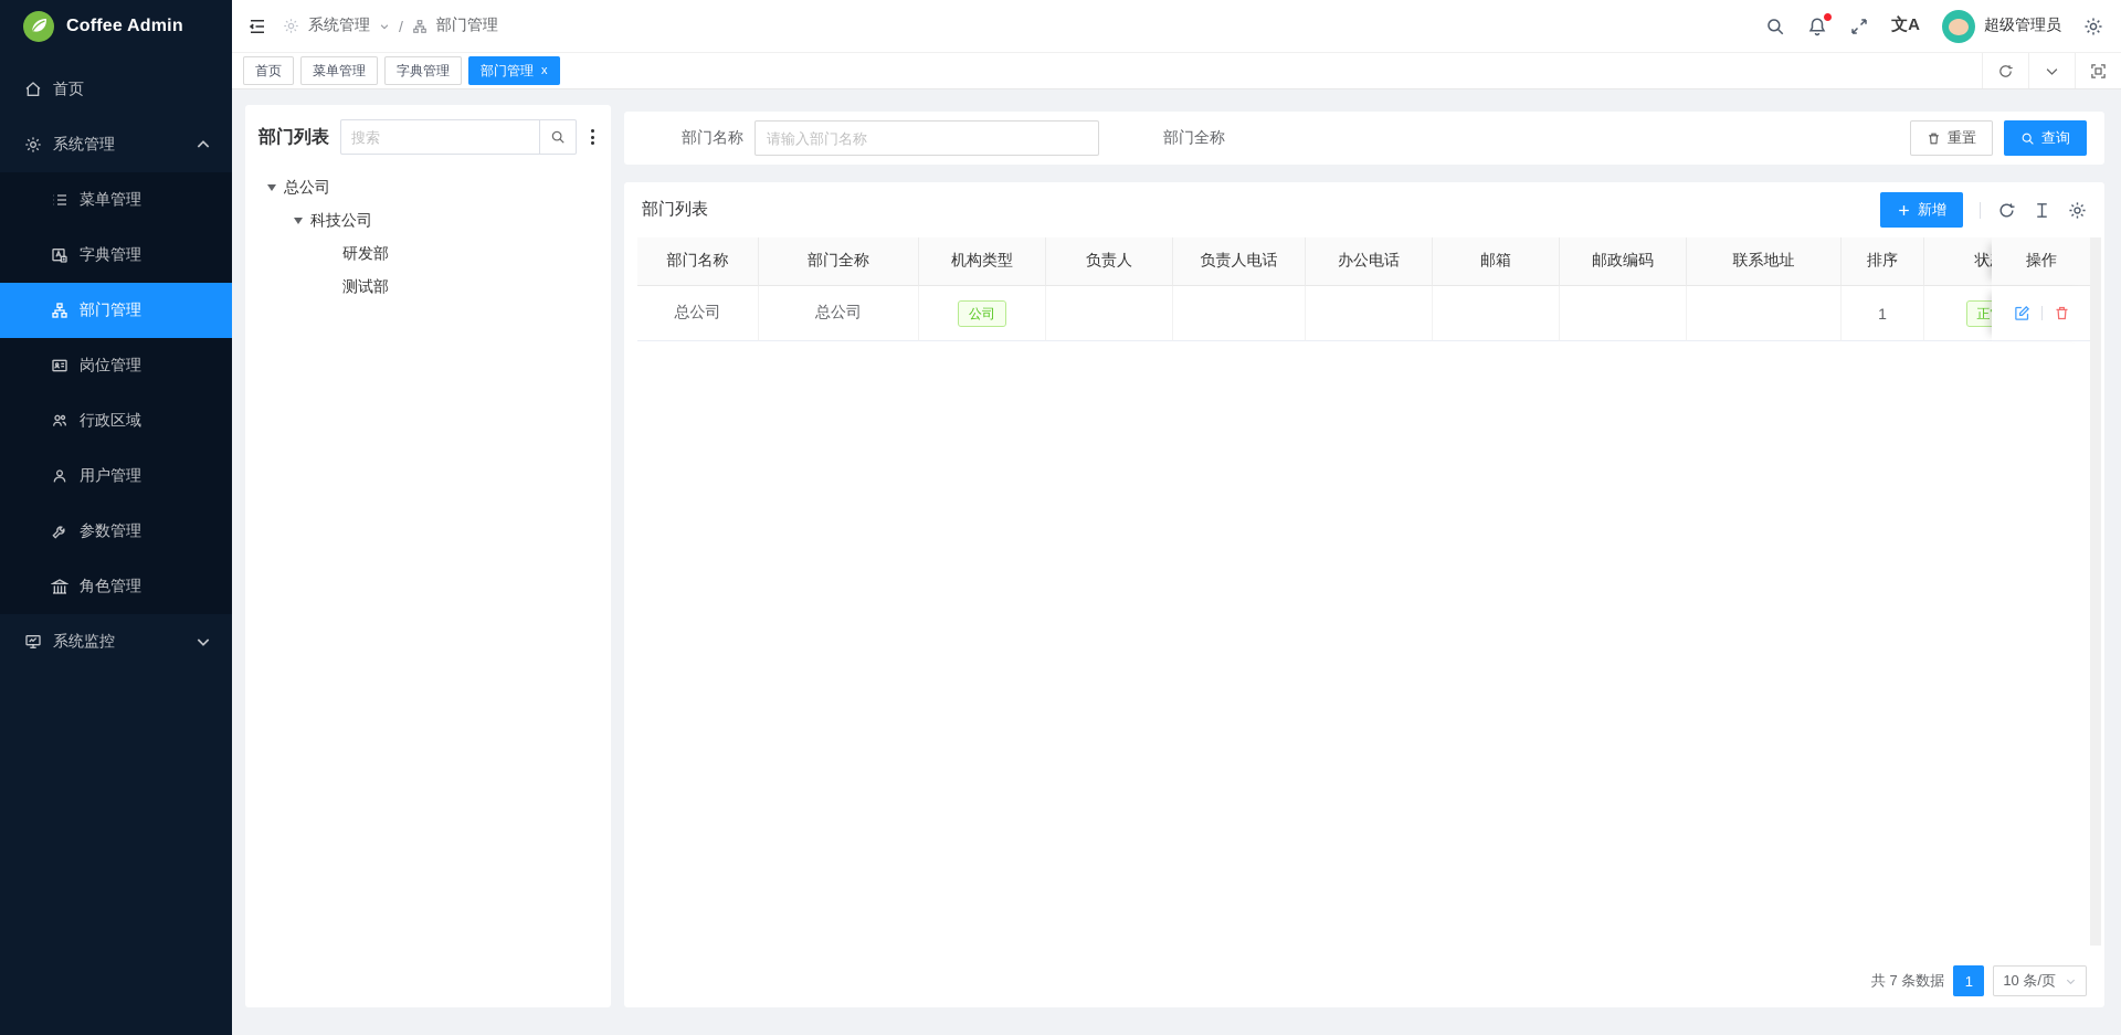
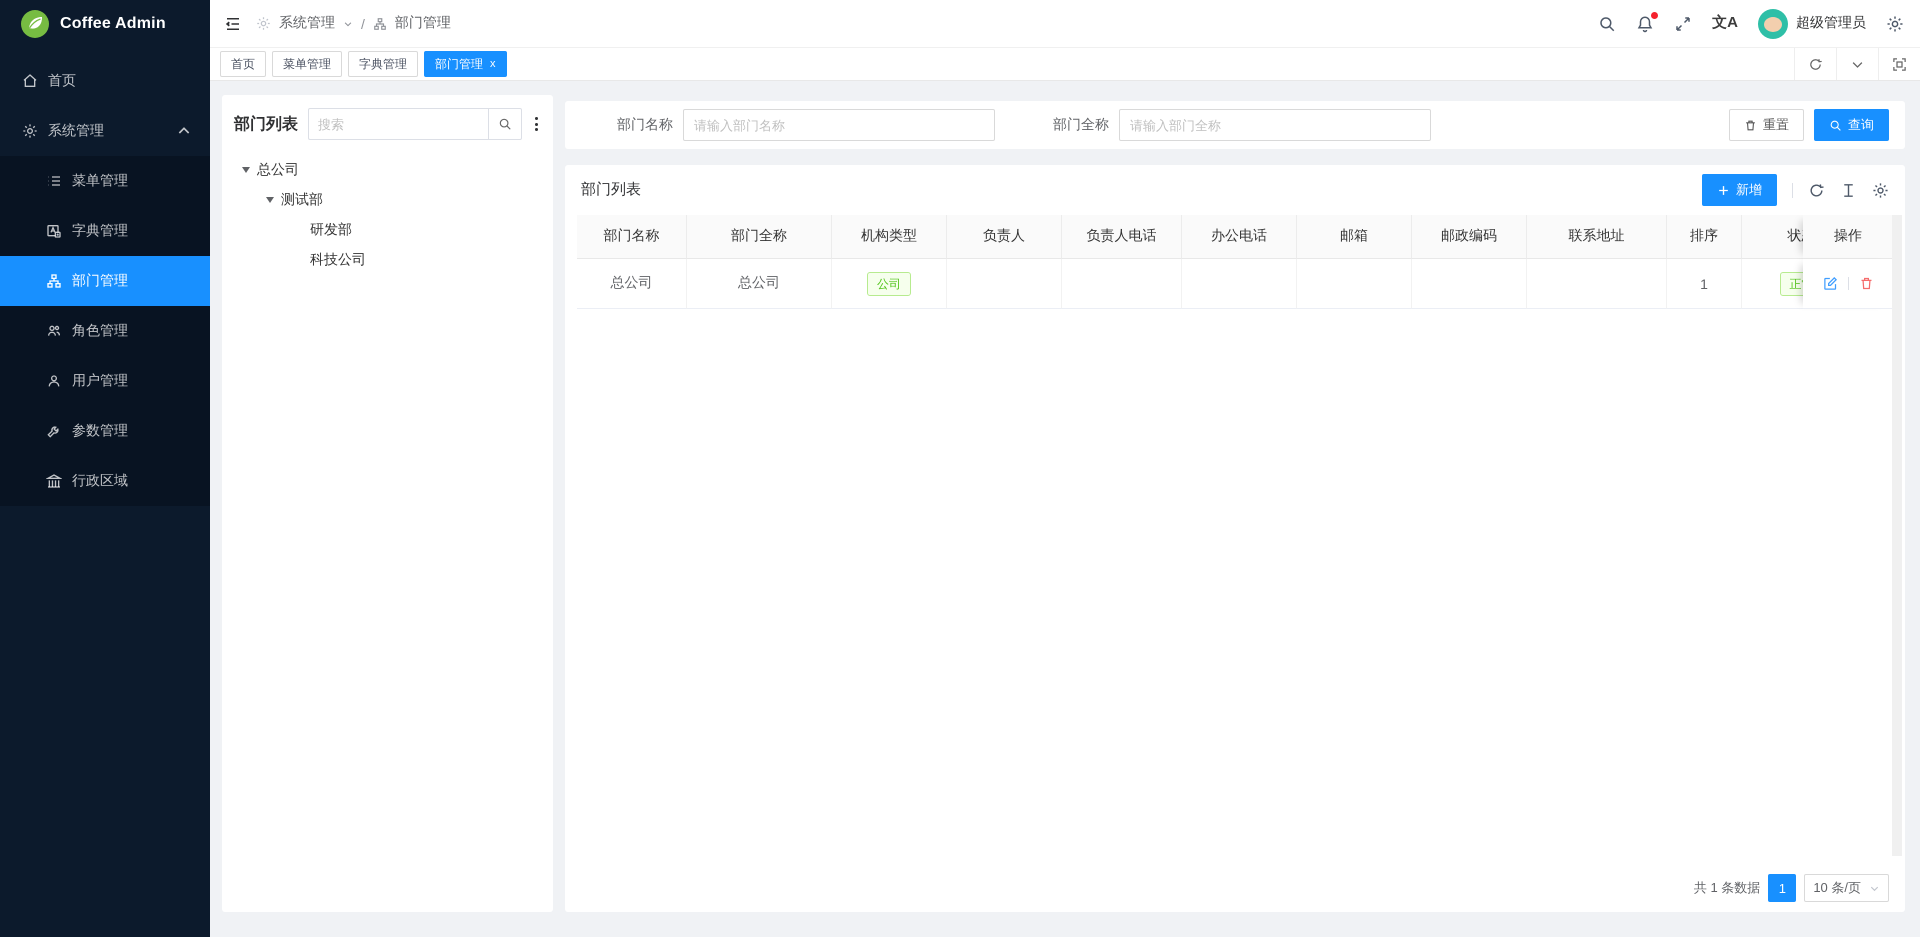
  Coffee Admin
  首页
  系统管理
  菜单管理
  字典管理
  部门管理
- 岗位管理
- 行政区域
+ 角色管理
  用户管理
  参数管理
- 角色管理
+ 行政区域
- 系统监控
  系统管理
  /
  部门管理
  文A
  超级管理员
  首页
  菜单管理
  字典管理
  部门管理
  x
  部门列表
  搜索
  总公司
- 科技公司
+ 测试部
  研发部
- 测试部
+ 科技公司
  部门名称
  请输入部门名称
  部门全称
+ 请输入部门全称
  重置
  查询
  部门列表
  新增
  部门名称	部门全称	机构类型	负责人	负责人电话	办公电话	邮箱	邮政编码	联系地址	排序	状	操作
  总公司	总公司	公司							1	正
- 共 7 条数据
+ 共 1 条数据
  1
  10 条/页
